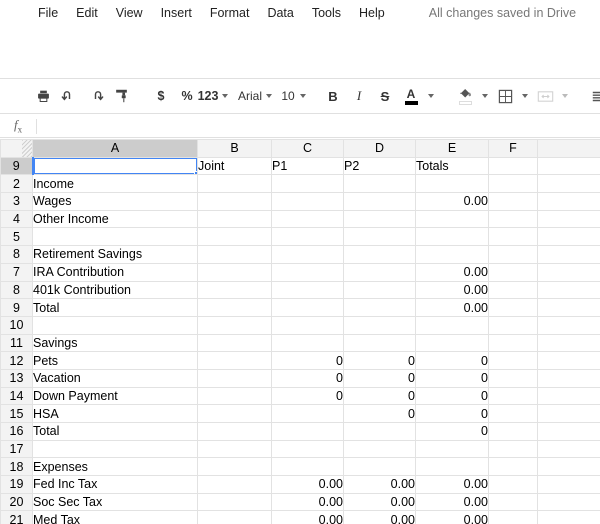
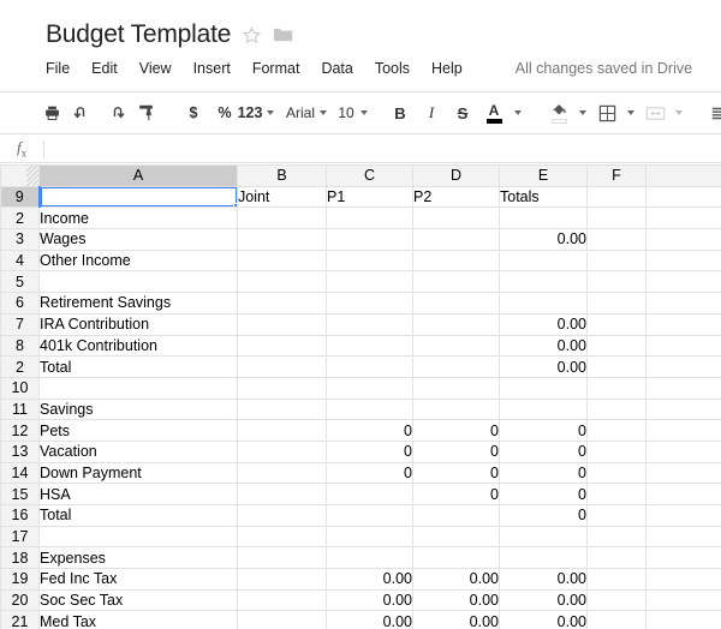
+ Budget Template
  File
  Edit
  View
  Insert
  Format
  Data
  Tools
  Help
  All changes saved in Drive
  $
  %
  123
  Arial
  10
  B
  I
  S
  A
  fx
  	A	B	C	D	E	F
  9		Joint	P1	P2	Totals
  2	Income
  3	Wages				0.00
  4	Other Income
  5
- 8	Retirement Savings
+ 6	Retirement Savings
  7	IRA Contribution				0.00
  8	401k Contribution				0.00
- 9	Total				0.00
+ 2	Total				0.00
  10
  11	Savings
  12	Pets		0	0	0
  13	Vacation		0	0	0
  14	Down Payment		0	0	0
  15	HSA			0	0
  16	Total				0
  17
  18	Expenses
  19	Fed Inc Tax		0.00	0.00	0.00
  20	Soc Sec Tax		0.00	0.00	0.00
  21	Med Tax		0.00	0.00	0.00
